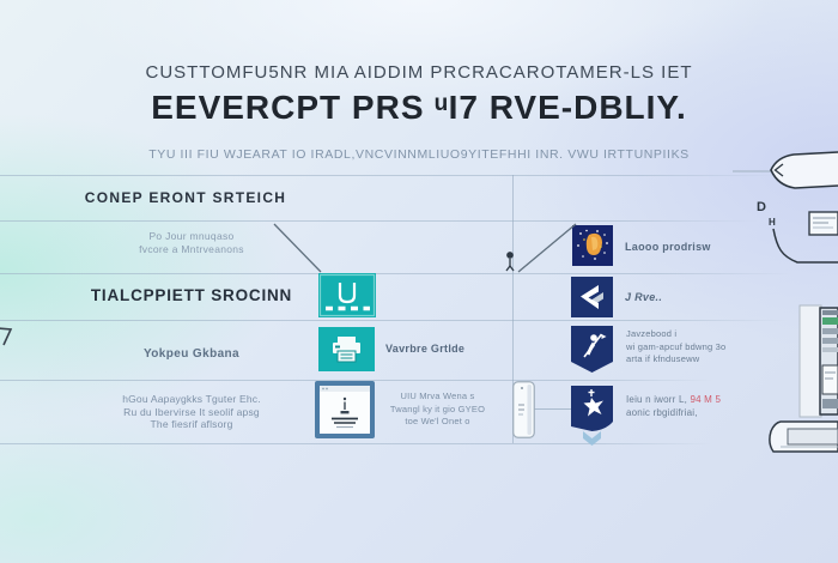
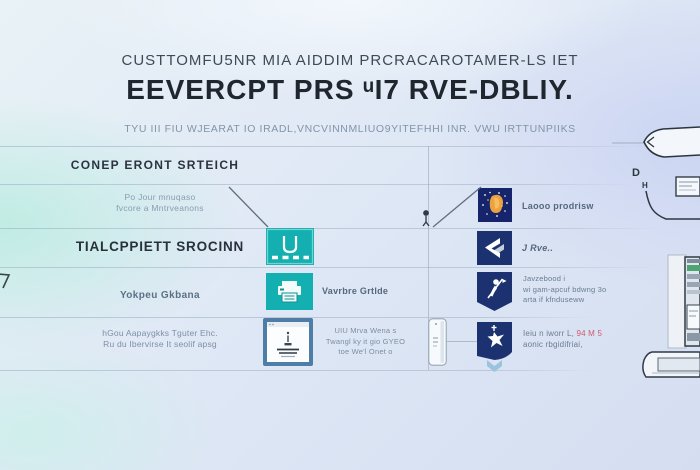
  CUSTTOMFU5NR MIA AIDDIM PRCRACAROTAMER-LS IET
  EEVERCPT PRS ᵘI7 RVE-DBLIY.
  TYU III FIU WJEARAT IO IRADL,VNCVINNMLIUO9YITEFHHI INR. VWU IRTTUNPIIKS
  CONEP ERONT SRTEICH
  Po Jour mnuqaso
  fvcore a Mntrveanons
  TIALCPPIETT SROCINN
  Yokpeu Gkbana
  hGou Aapaygkks Tguter Ehc.
  Ru du Ibervirse It seolif apsg
- The fiesrif aflsorg
  Vavrbre Grtlde
  UIU Mrva Wena s
  Twangl ky it gio GYEO
  toe We'l Onet o
  Laooo prodrisw
  J Rve..
  Javzebood i
  wi gam-apcuf bdwng 3o
  arta if kfnduseww
  Ieiu n iworr L, 94 M 5
  aonic rbgidifriai,
  D
  H
